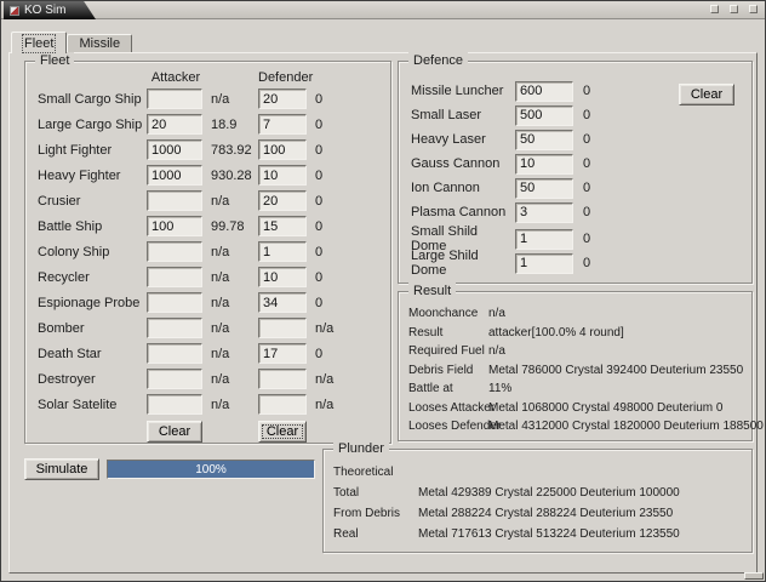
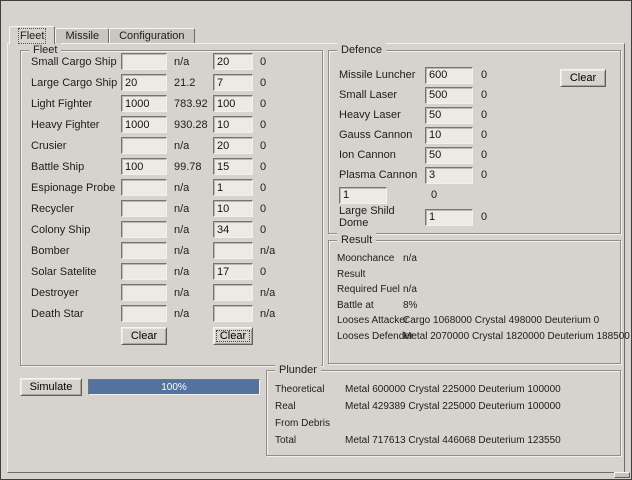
- KO Sim
  Fleet
  Missile
+ Configuration
  Fleet
- Attacker
- Defender
  Small Cargo Ship
  n/a
  20
  0
  Large Cargo Ship
  20
- 18.9
+ 21.2
  7
  0
  Light Fighter
  1000
  783.92
  100
  0
  Heavy Fighter
  1000
  930.28
  10
  0
  Crusier
  n/a
  20
  0
  Battle Ship
  100
  99.78
  15
  0
- Colony Ship
+ Espionage Probe
  n/a
  1
  0
  Recycler
  n/a
  10
  0
- Espionage Probe
+ Colony Ship
  n/a
  34
  0
  Bomber
  n/a
  n/a
- Death Star
+ Solar Satelite
  n/a
  17
  0
  Destroyer
  n/a
  n/a
- Solar Satelite
+ Death Star
  n/a
  n/a
  Clear
  Clear
  Defence
  Clear
  Missile Luncher
  600
  0
  Small Laser
  500
  0
  Heavy Laser
  50
  0
  Gauss Cannon
  10
  0
  Ion Cannon
  50
  0
  Plasma Cannon
  3
  0
- Small Shild Dome
  1
  0
  Large Shild Dome
  1
  0
  Result
  Moonchance
  n/a
  Result
- attacker[100.0% 4 round]
  Required Fuel
  n/a
- Debris Field
- Metal 786000 Crystal 392400 Deuterium 23550
  Battle at
- 11%
+ 8%
  Looses Attacke
- Metal 1068000 Crystal 498000 Deuterium 0
+ Cargo 1068000 Crystal 498000 Deuterium 0
  Looses Defend
- Metal 4312000 Crystal 1820000 Deuterium 188500
+ Metal 2070000 Crystal 1820000 Deuterium 188500
  Simulate
  100%
  Plunder
  Theoretical
+ Metal 600000 Crystal 225000 Deuterium 100000
- Total
+ Real
  Metal 429389 Crystal 225000 Deuterium 100000
  From Debris
- Metal 288224 Crystal 288224 Deuterium 23550
- Real
+ Total
- Metal 717613 Crystal 513224 Deuterium 123550
+ Metal 717613 Crystal 446068 Deuterium 123550
